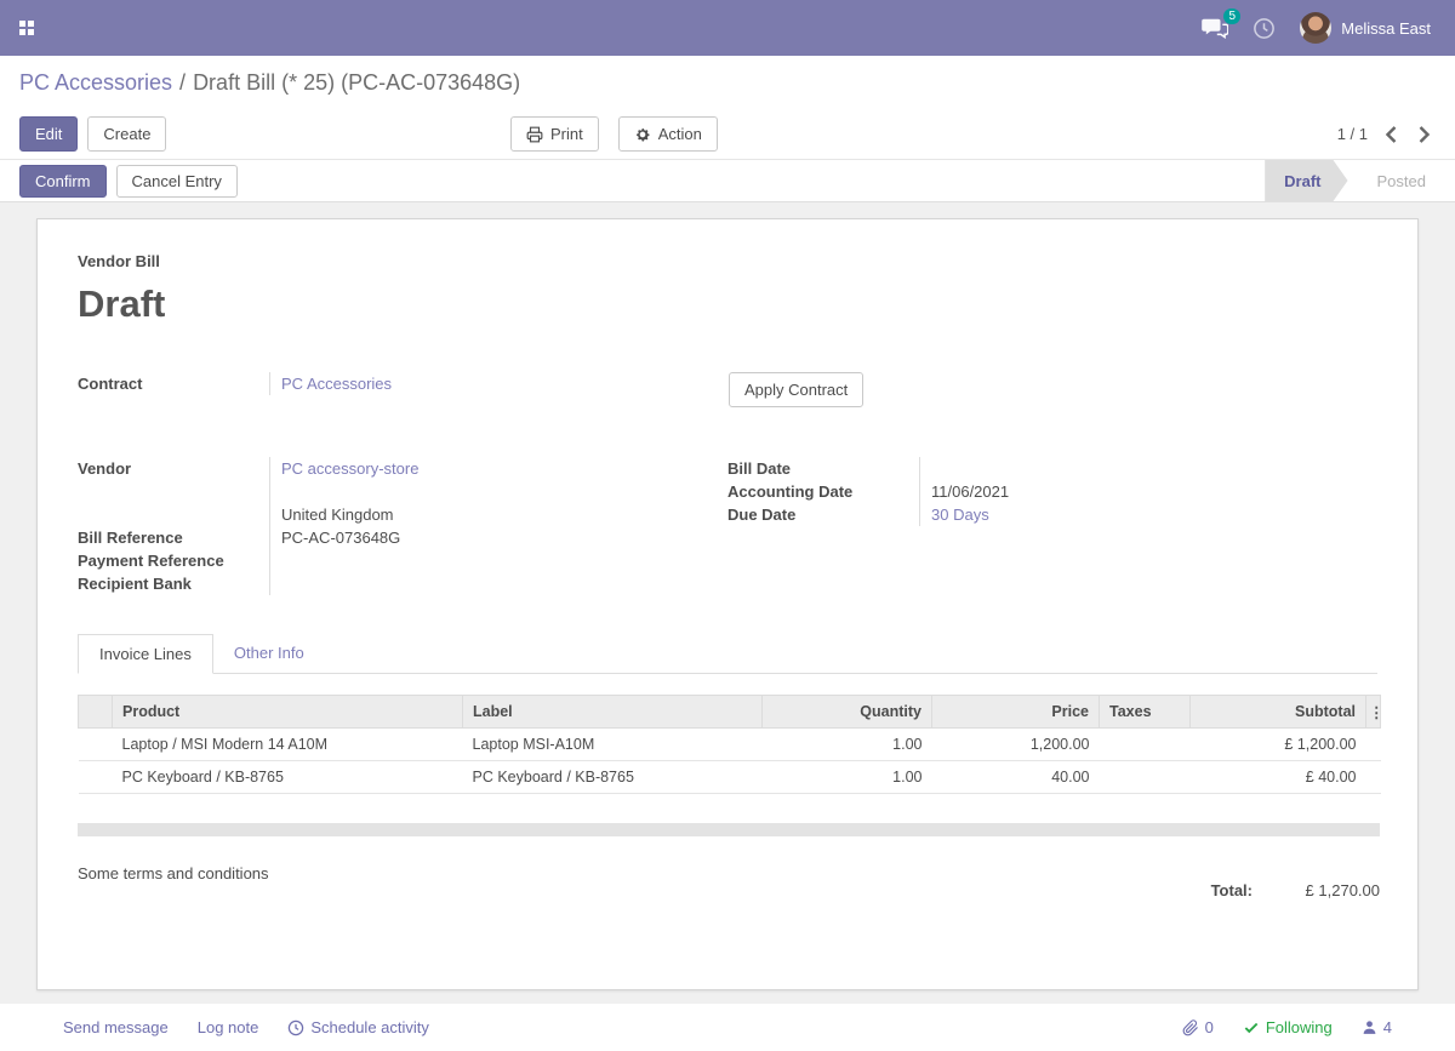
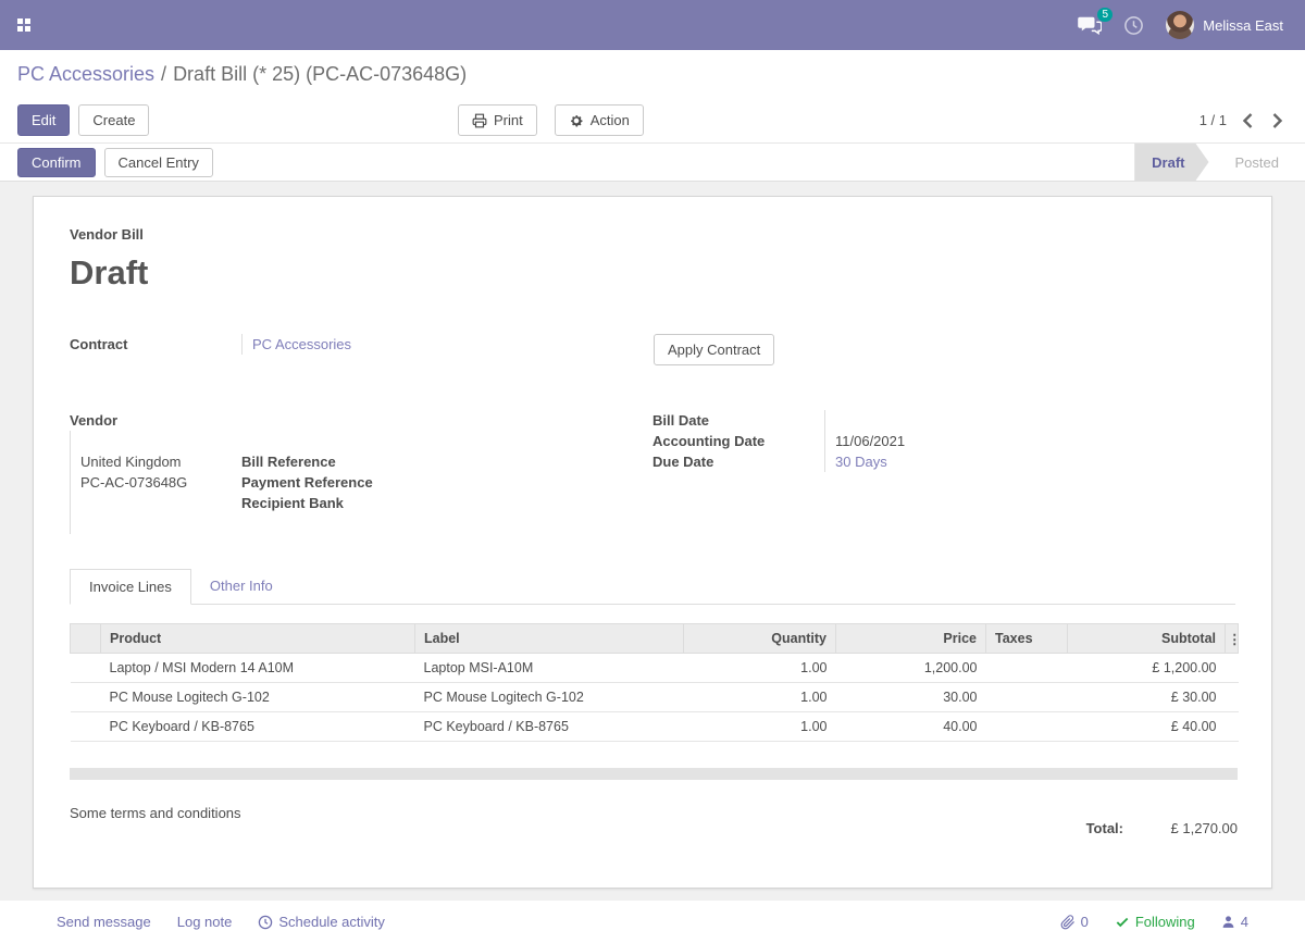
  5
  Melissa East
  PC Accessories
  /
  Draft Bill (* 25) (PC-AC-073648G)
  Edit
  Create
  Print
  Action
  1 / 1
  Confirm
  Cancel Entry
  Draft
  Posted
  Vendor Bill
  Draft
  Contract
  PC Accessories
  Apply Contract
  Vendor
- PC accessory-store
  United Kingdom
  Bill Reference
  PC-AC-073648G
  Payment Reference
  Recipient Bank
  Bill Date
  Accounting Date
  11/06/2021
  Due Date
  30 Days
  Invoice Lines
  Other Info
  	Product	Label	Quantity	Price	Taxes	Subtotal	⋮
  	Laptop / MSI Modern 14 A10M	Laptop MSI-A10M	1.00	1,200.00		£ 1,200.00
+ 	PC Mouse Logitech G-102	PC Mouse Logitech G-102	1.00	30.00		£ 30.00
  	PC Keyboard / KB-8765	PC Keyboard / KB-8765	1.00	40.00		£ 40.00
  Some terms and conditions
  Total:
  £ 1,270.00
  Send message
  Log note
  Schedule activity
  0
  Following
  4
